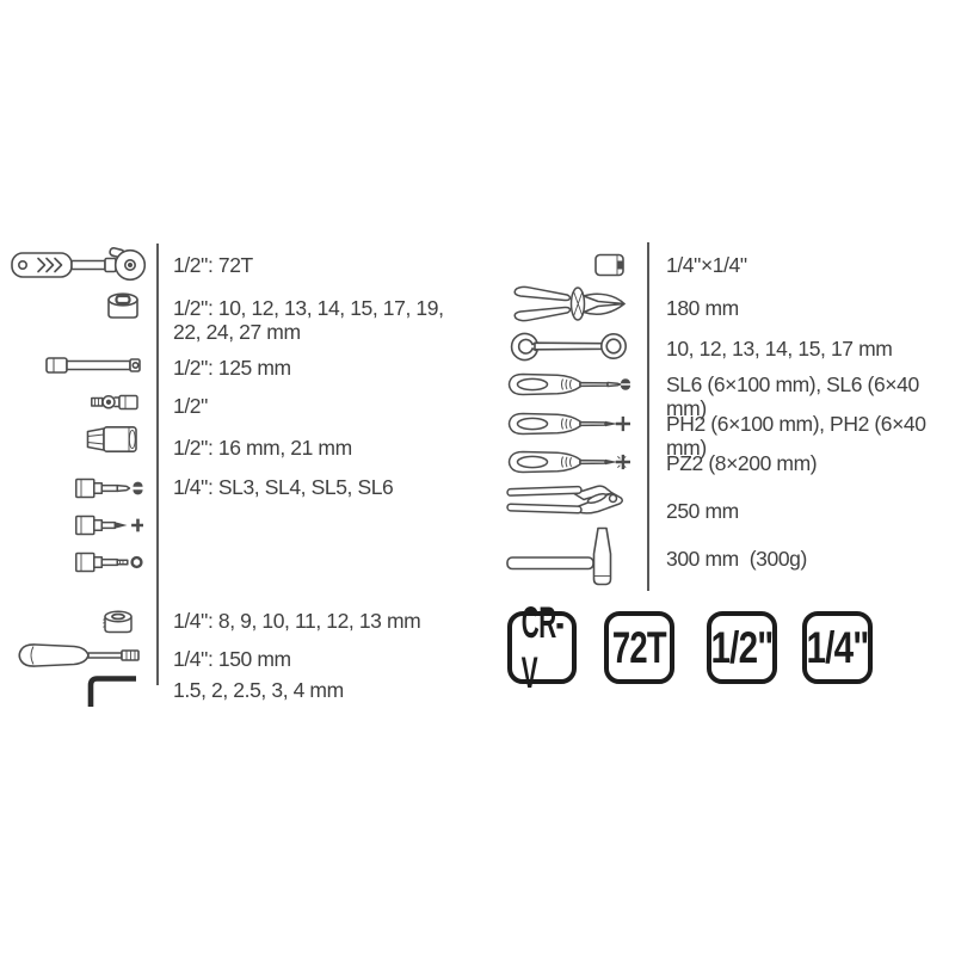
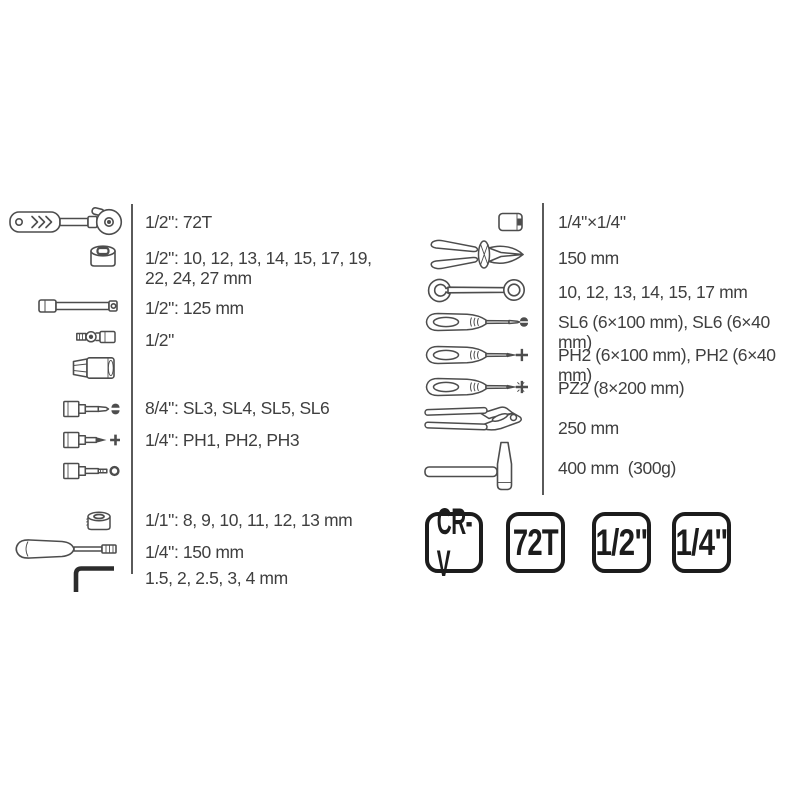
  1/2": 72T
  1/2": 10, 12, 13, 14, 15, 17, 19,
  22, 24, 27 mm
  1/2": 125 mm
  1/2"
- 1/2": 16 mm, 21 mm
- 1/4": SL3, SL4, SL5, SL6
+ 8/4": SL3, SL4, SL5, SL6
+ 1/4": PH1, PH2, PH3
- 1/4": 8, 9, 10, 11, 12, 13 mm
+ 1/1": 8, 9, 10, 11, 12, 13 mm
  1/4": 150 mm
  1.5, 2, 2.5, 3, 4 mm
  1/4"×1/4"
- 180 mm
+ 150 mm
  10, 12, 13, 14, 15, 17 mm
  SL6 (6×100 mm), SL6 (6×40 mm)
  PH2 (6×100 mm), PH2 (6×40 mm)
  PZ2 (8×200 mm)
  250 mm
- 300 mm (300g)
+ 400 mm (300g)
  CR-V
  72T
  1/2"
  1/4"
